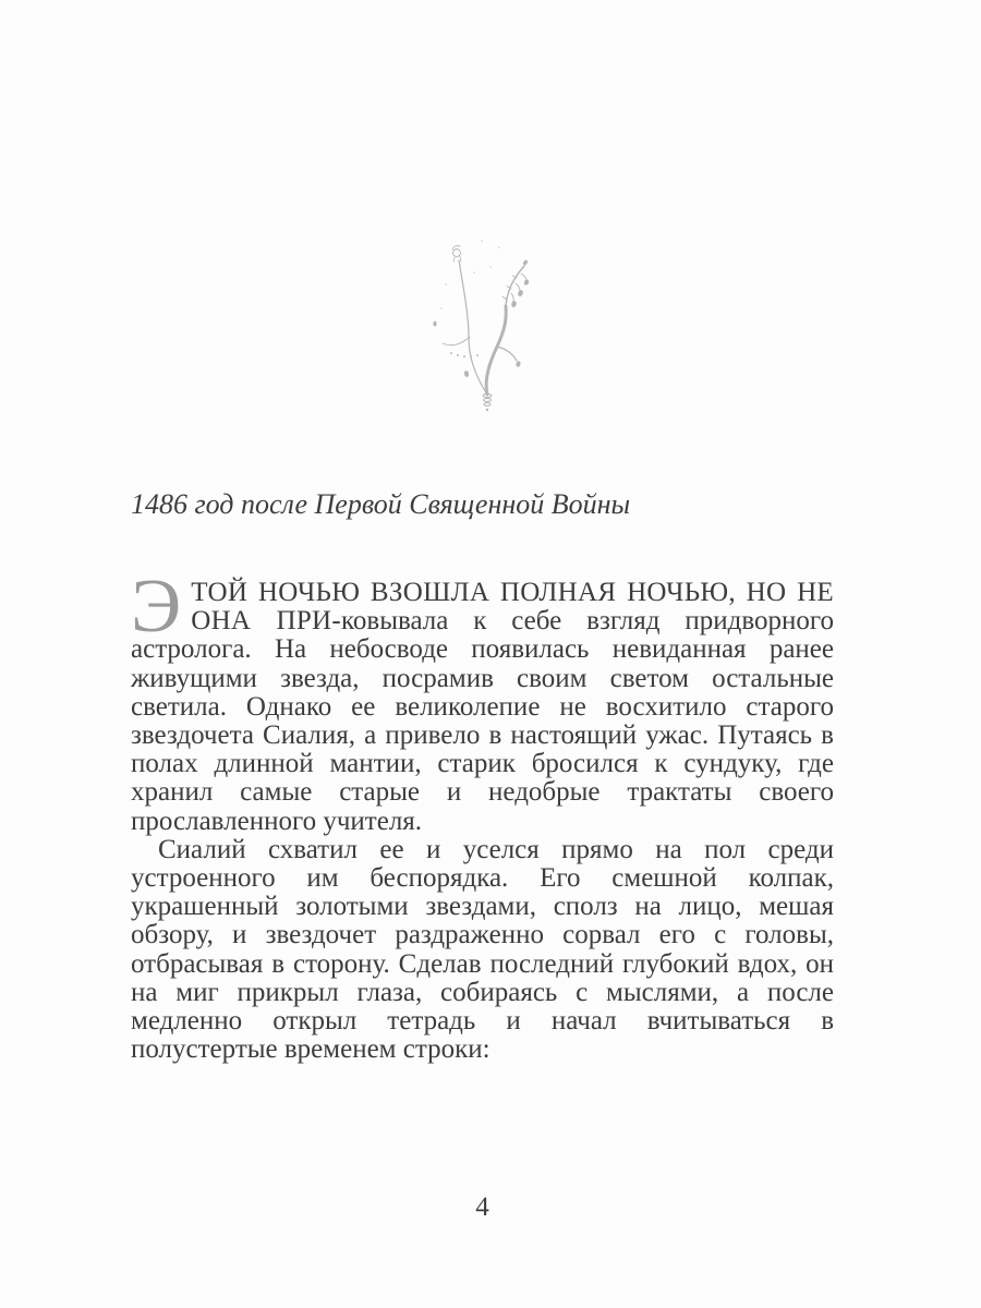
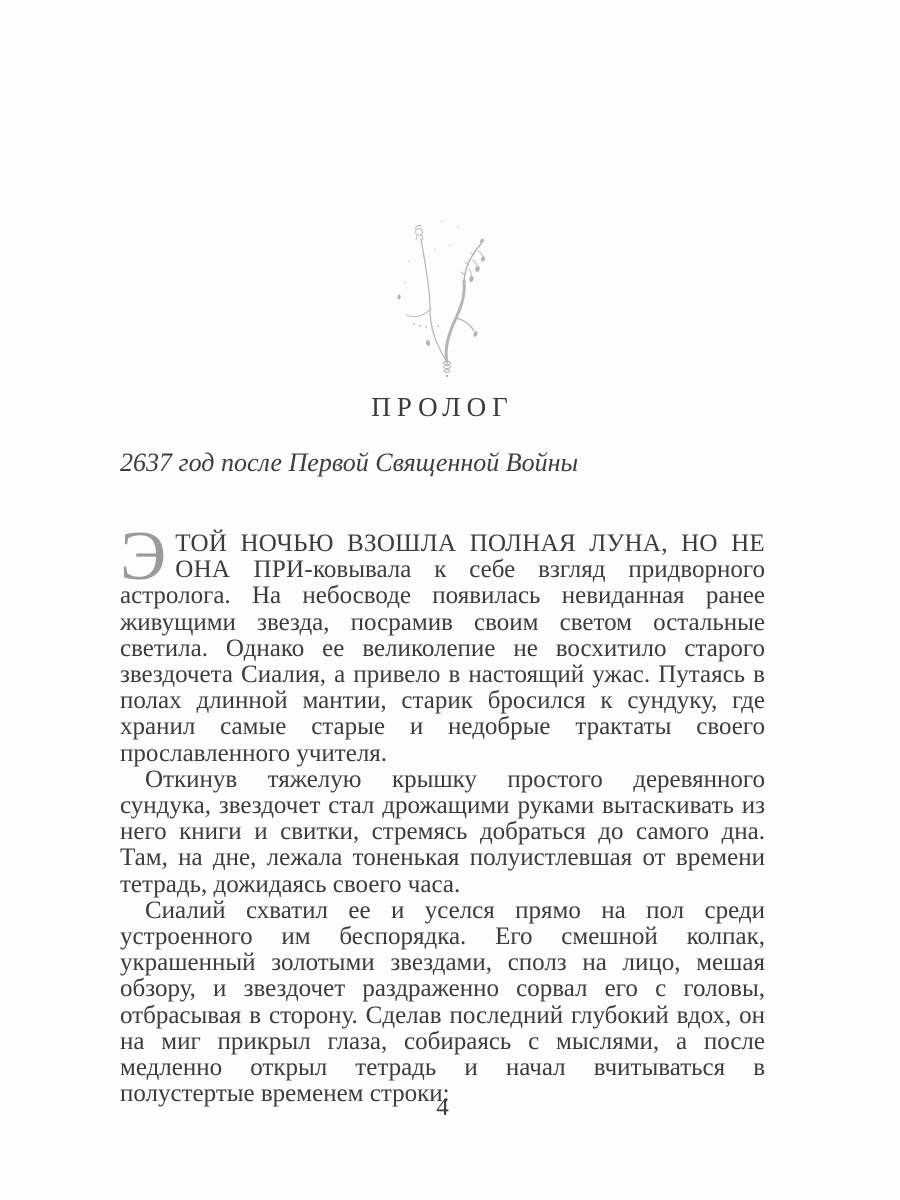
+ ПРОЛОГ
- 1486 год после Первой Священной Войны
+ 2637 год после Первой Священной Войны
  Э
- ТОЙ НОЧЬЮ ВЗОШЛА ПОЛНАЯ НОЧЬЮ, НО НЕ ОНА ПРИ-ковывала к себе взгляд придворного астролога. На небосводе появилась невиданная ранее живущими звезда, посрамив своим светом остальные светила. Однако ее великолепие не восхитило старого звездочета Сиалия, а привело в настоящий ужас. Путаясь в полах длинной мантии, старик бросился к сундуку, где хранил самые старые и недобрые трактаты своего прославленного учителя.
+ ТОЙ НОЧЬЮ ВЗОШЛА ПОЛНАЯ ЛУНА, НО НЕ ОНА ПРИ-ковывала к себе взгляд придворного астролога. На небосводе появилась невиданная ранее живущими звезда, посрамив своим светом остальные светила. Однако ее великолепие не восхитило старого звездочета Сиалия, а привело в настоящий ужас. Путаясь в полах длинной мантии, старик бросился к сундуку, где хранил самые старые и недобрые трактаты своего прославленного учителя.
+ Откинув тяжелую крышку простого деревянного сундука, звездочет стал дрожащими руками вытаскивать из него книги и свитки, стремясь добраться до самого дна. Там, на дне, лежала тоненькая полуистлевшая от времени тетрадь, дожидаясь своего часа.
  Сиалий схватил ее и уселся прямо на пол среди устроенного им беспорядка. Его смешной колпак, украшенный золотыми звездами, сполз на лицо, мешая обзору, и звездочет раздраженно сорвал его с головы, отбрасывая в сторону. Сделав последний глубокий вдох, он на миг прикрыл глаза, собираясь с мыслями, а после медленно открыл тетрадь и начал вчитываться в полустертые временем строки:
  4
